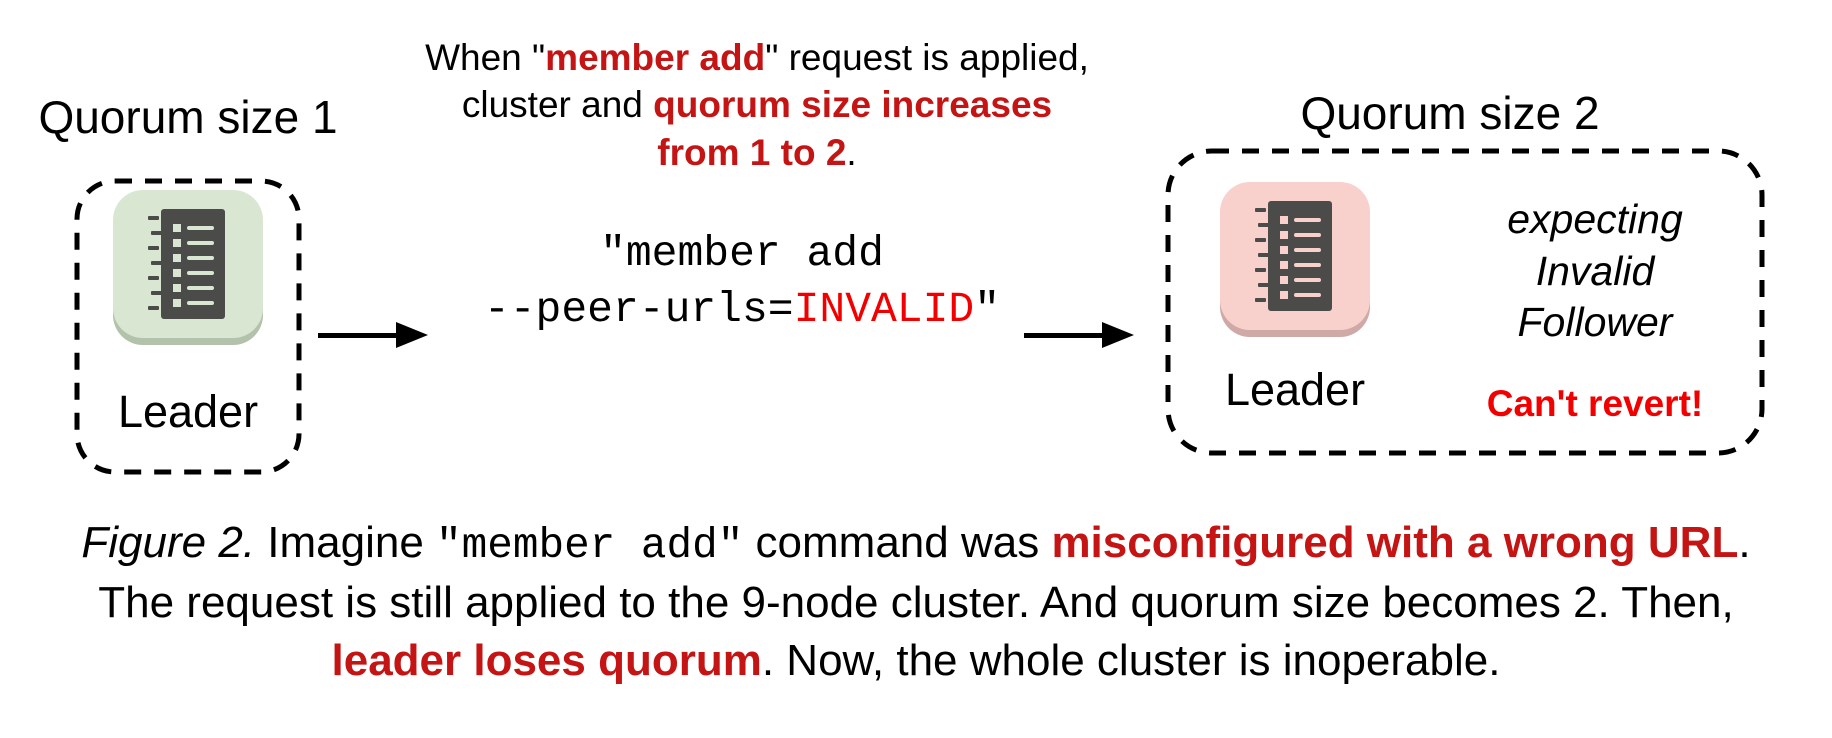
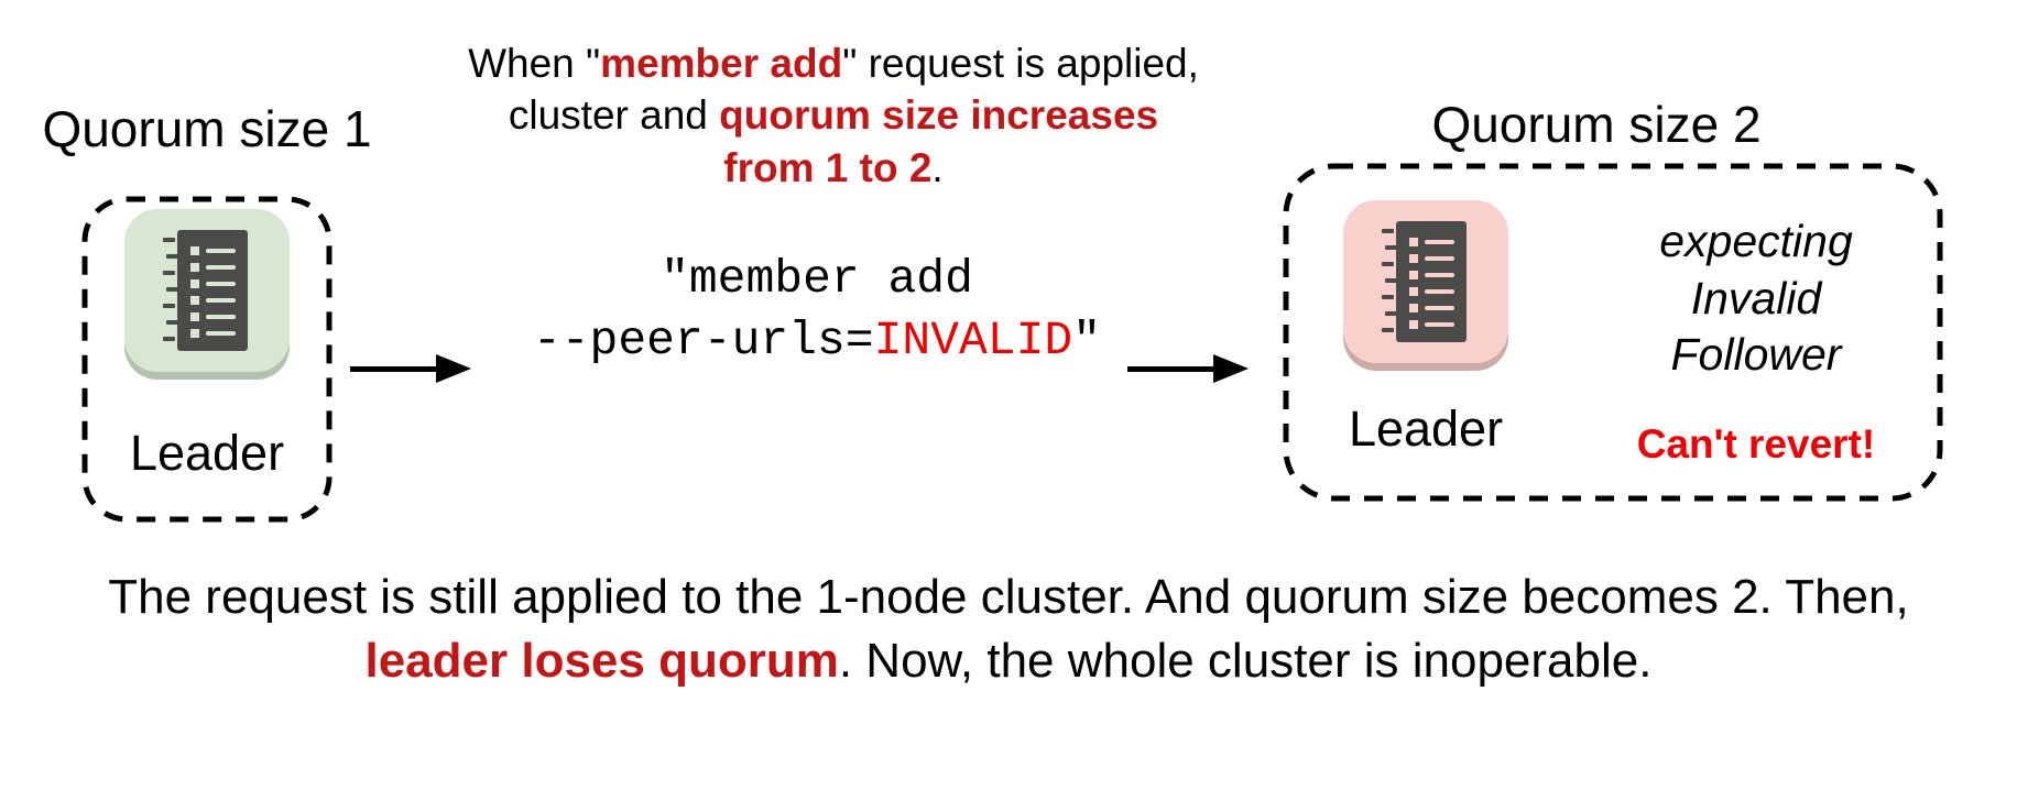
  Quorum size 1
  Leader
  When "member add" request is applied,
  cluster and quorum size increases
  from 1 to 2.
  "member add
  --peer-urls=INVALID"
  Quorum size 2
  Leader
  expecting
  Invalid
  Follower
  Can't revert!
- Figure 2. Imagine "member add" command was misconfigured with a wrong URL.
- The request is still applied to the 9-node cluster. And quorum size becomes 2. Then,
+ The request is still applied to the 1-node cluster. And quorum size becomes 2. Then,
  leader loses quorum. Now, the whole cluster is inoperable.
